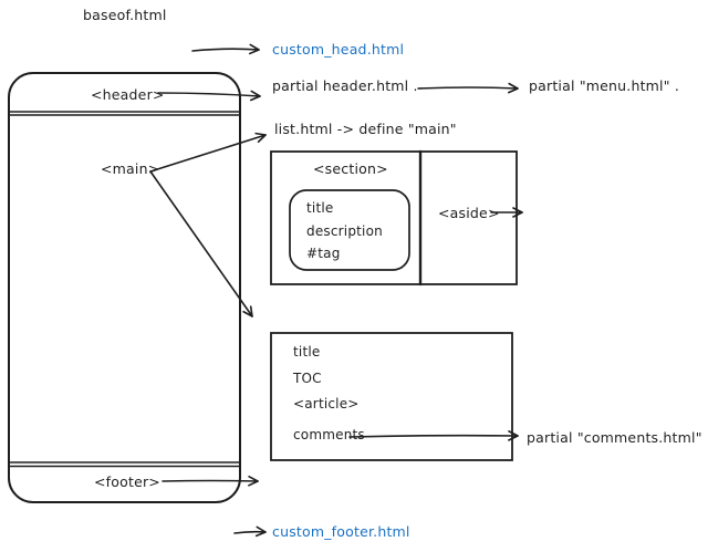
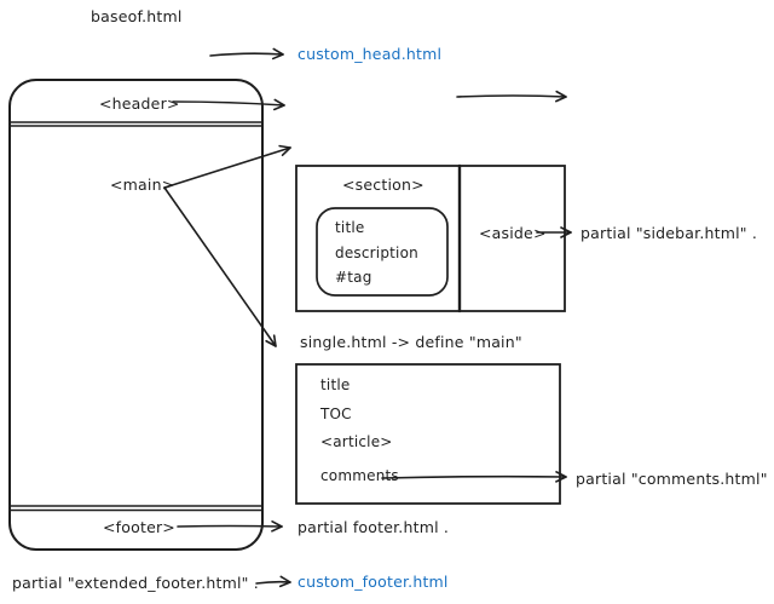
  baseof.html
  custom_head.html
  <header>
- partial header.html .
- partial "menu.html" .
- list.html -> define "main"
  <main>
  <section>
  title
  description
  #tag
  <aside>
+ partial "sidebar.html" .
+ single.html -> define "main"
  title
  TOC
  <article>
  comments
  partial "comments.html"
  <footer>
+ partial footer.html .
+ partial "extended_footer.html" .
  custom_footer.html
